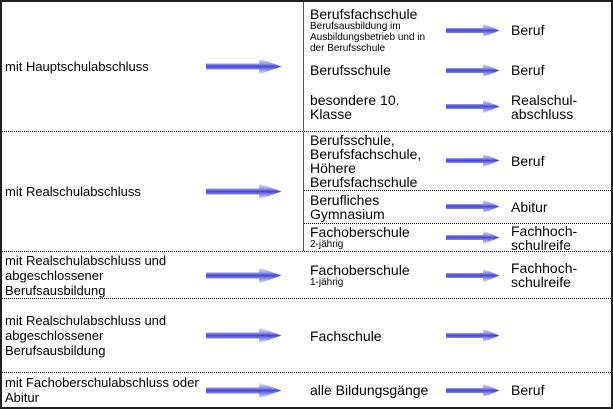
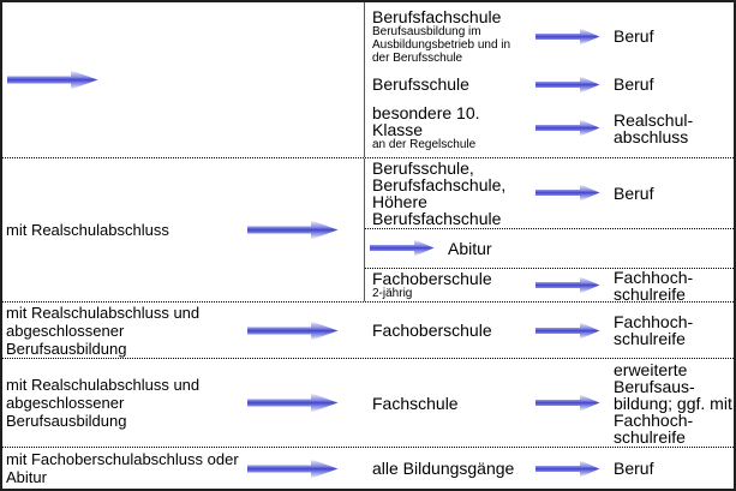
- mit Hauptschulabschluss
  Berufsfachschule
  Berufsausbildung im Ausbildungsbetrieb und in der Berufsschule
  Beruf
  Berufsschule
  Beruf
  besondere 10. Klasse
+ an der Regelschule
  Realschul-abschluss
  mit Realschulabschluss
  Berufsschule, Berufsfachschule, Höhere Berufsfachschule
  Beruf
- Berufliches Gymnasium
  Abitur
  Fachoberschule
  2-jährig
  Fachhoch-schulreife
  mit Realschulabschluss und abgeschlossener Berufsausbildung
  Fachoberschule
- 1-jährig
  Fachhoch-schulreife
  mit Realschulabschluss und abgeschlossener Berufsausbildung
  Fachschule
+ erweiterte Berufsaus-bildung; ggf. mit Fachhoch-schulreife
  mit Fachoberschulabschluss oder Abitur
  alle Bildungsgänge
  Beruf
